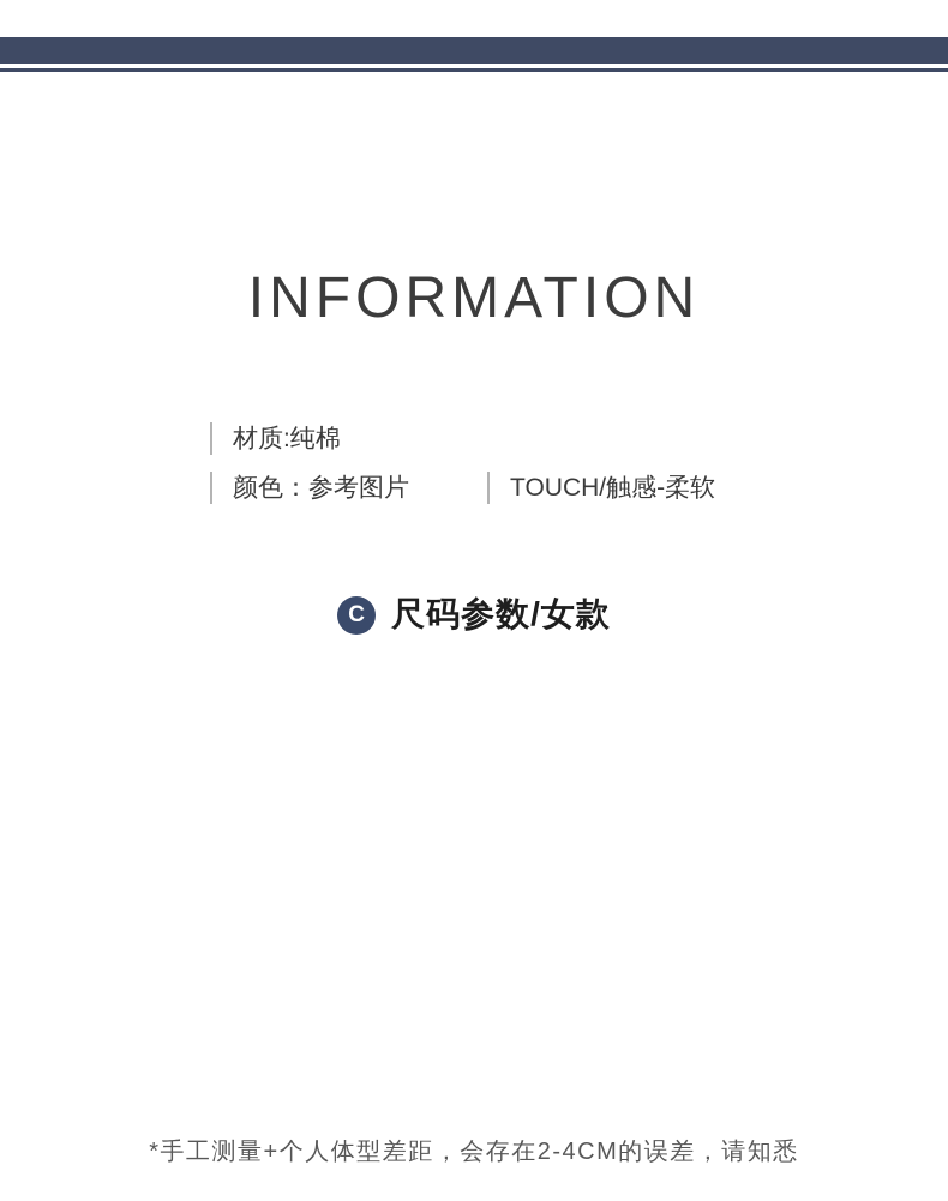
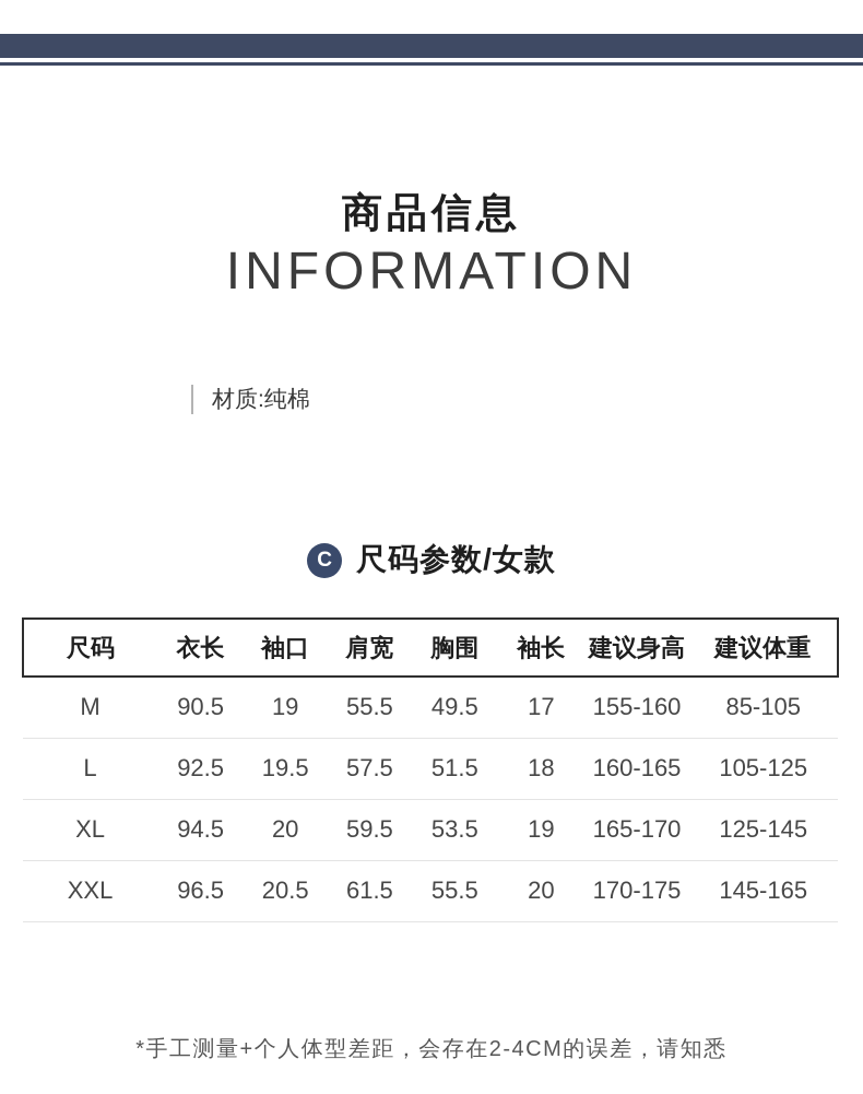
+ 商品信息
  INFORMATION
  材质:纯棉
- 颜色：参考图片
- TOUCH/触感-柔软
  C
  尺码参数/女款
+ 尺码	衣长	袖口	肩宽	胸围	袖长	建议身高	建议体重
+ M	90.5	19	55.5	49.5	17	155-160	85-105
+ L	92.5	19.5	57.5	51.5	18	160-165	105-125
+ XL	94.5	20	59.5	53.5	19	165-170	125-145
+ XXL	96.5	20.5	61.5	55.5	20	170-175	145-165
  *手工测量+个人体型差距，会存在2-4CM的误差，请知悉
